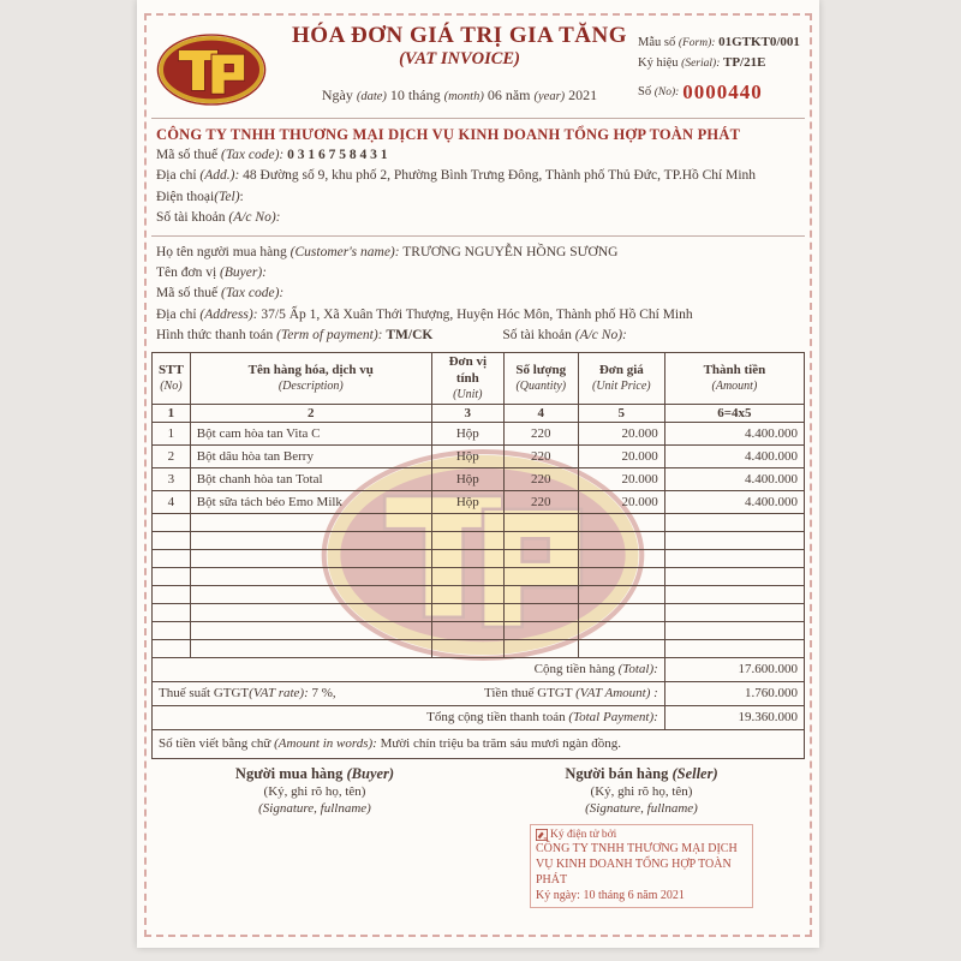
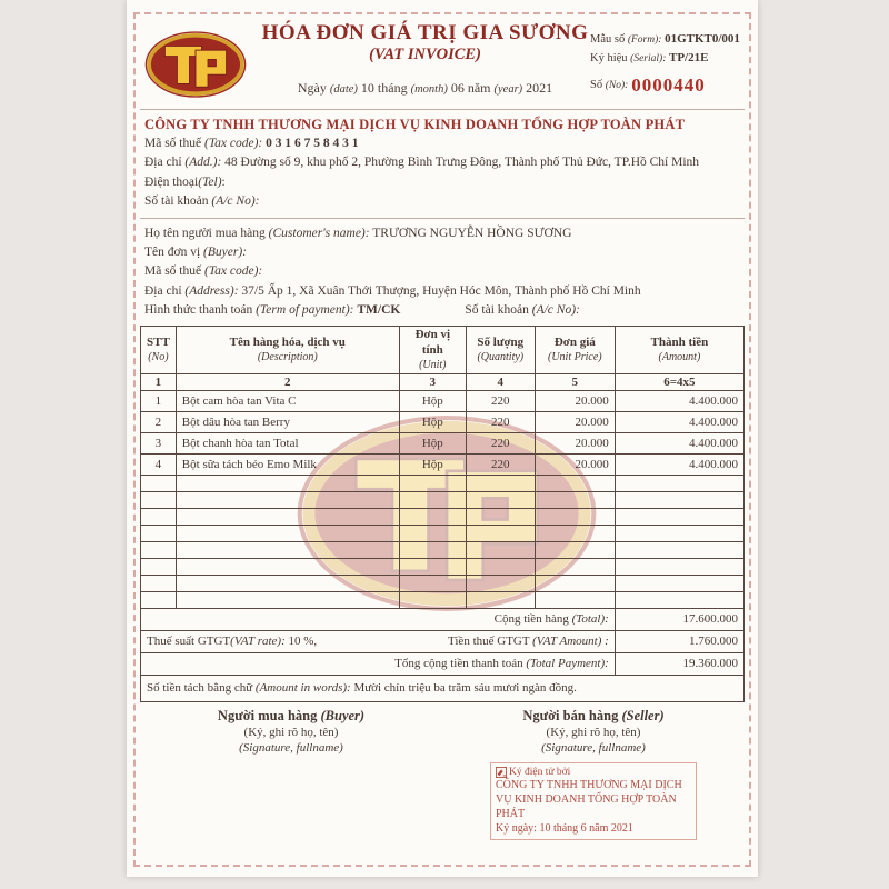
- HÓA ĐƠN GIÁ TRỊ GIA TĂNG
+ HÓA ĐƠN GIÁ TRỊ GIA SƯƠNG
  (VAT INVOICE)
  Ngày (date) 10 tháng (month) 06 năm (year) 2021
  Mẫu số (Form): 01GTKT0/001
  Ký hiệu (Serial): TP/21E
  Số (No):
  0000440
  CÔNG TY TNHH THƯƠNG MẠI DỊCH VỤ KINH DOANH TỔNG HỢP TOÀN PHÁT
  Mã số thuế (Tax code): 0 3 1 6 7 5 8 4 3 1
  Địa chỉ (Add.): 48 Đường số 9, khu phố 2, Phường Bình Trưng Đông, Thành phố Thủ Đức, TP.Hồ Chí Minh
  Điện thoại(Tel):
  Số tài khoản (A/c No):
  Họ tên người mua hàng (Customer's name): TRƯƠNG NGUYỄN HỒNG SƯƠNG
  Tên đơn vị (Buyer):
  Mã số thuế (Tax code):
  Địa chỉ (Address): 37/5 Ấp 1, Xã Xuân Thới Thượng, Huyện Hóc Môn, Thành phố Hồ Chí Minh
  Hình thức thanh toán (Term of payment): TM/CK
  Số tài khoản (A/c No):
  STT(No)	Tên hàng hóa, dịch vụ(Description)	Đơn vị tính(Unit)	Số lượng(Quantity)	Đơn giá(Unit Price)	Thành tiền(Amount)
  1	2	3	4	5	6=4x5
  1	Bột cam hòa tan Vita C	Hộp	220	20.000	4.400.000
  2	Bột dâu hòa tan Berry	Hộp	220	20.000	4.400.000
  3	Bột chanh hòa tan Total	Hộp	220	20.000	4.400.000
  4	Bột sữa tách béo Emo Milk	Hộp	220	20.000	4.400.000
  Cộng tiền hàng (Total):	17.600.000
- Thuế suất GTGT(VAT rate): 7 %, Tiền thuế GTGT (VAT Amount) :	1.760.000
+ Thuế suất GTGT(VAT rate): 10 %, Tiền thuế GTGT (VAT Amount) :	1.760.000
  Tổng cộng tiền thanh toán (Total Payment):	19.360.000
- Số tiền viết bằng chữ (Amount in words): Mười chín triệu ba trăm sáu mươi ngàn đồng.
+ Số tiền tách bằng chữ (Amount in words): Mười chín triệu ba trăm sáu mươi ngàn đồng.
  Người mua hàng (Buyer)
  (Ký, ghi rõ họ, tên)
  (Signature, fullname)
  Người bán hàng (Seller)
  (Ký, ghi rõ họ, tên)
  (Signature, fullname)
  Ký điện tử bởi
  CÔNG TY TNHH THƯƠNG MẠI DỊCH VỤ KINH DOANH TỔNG HỢP TOÀN PHÁT
  Ký ngày: 10 tháng 6 năm 2021
